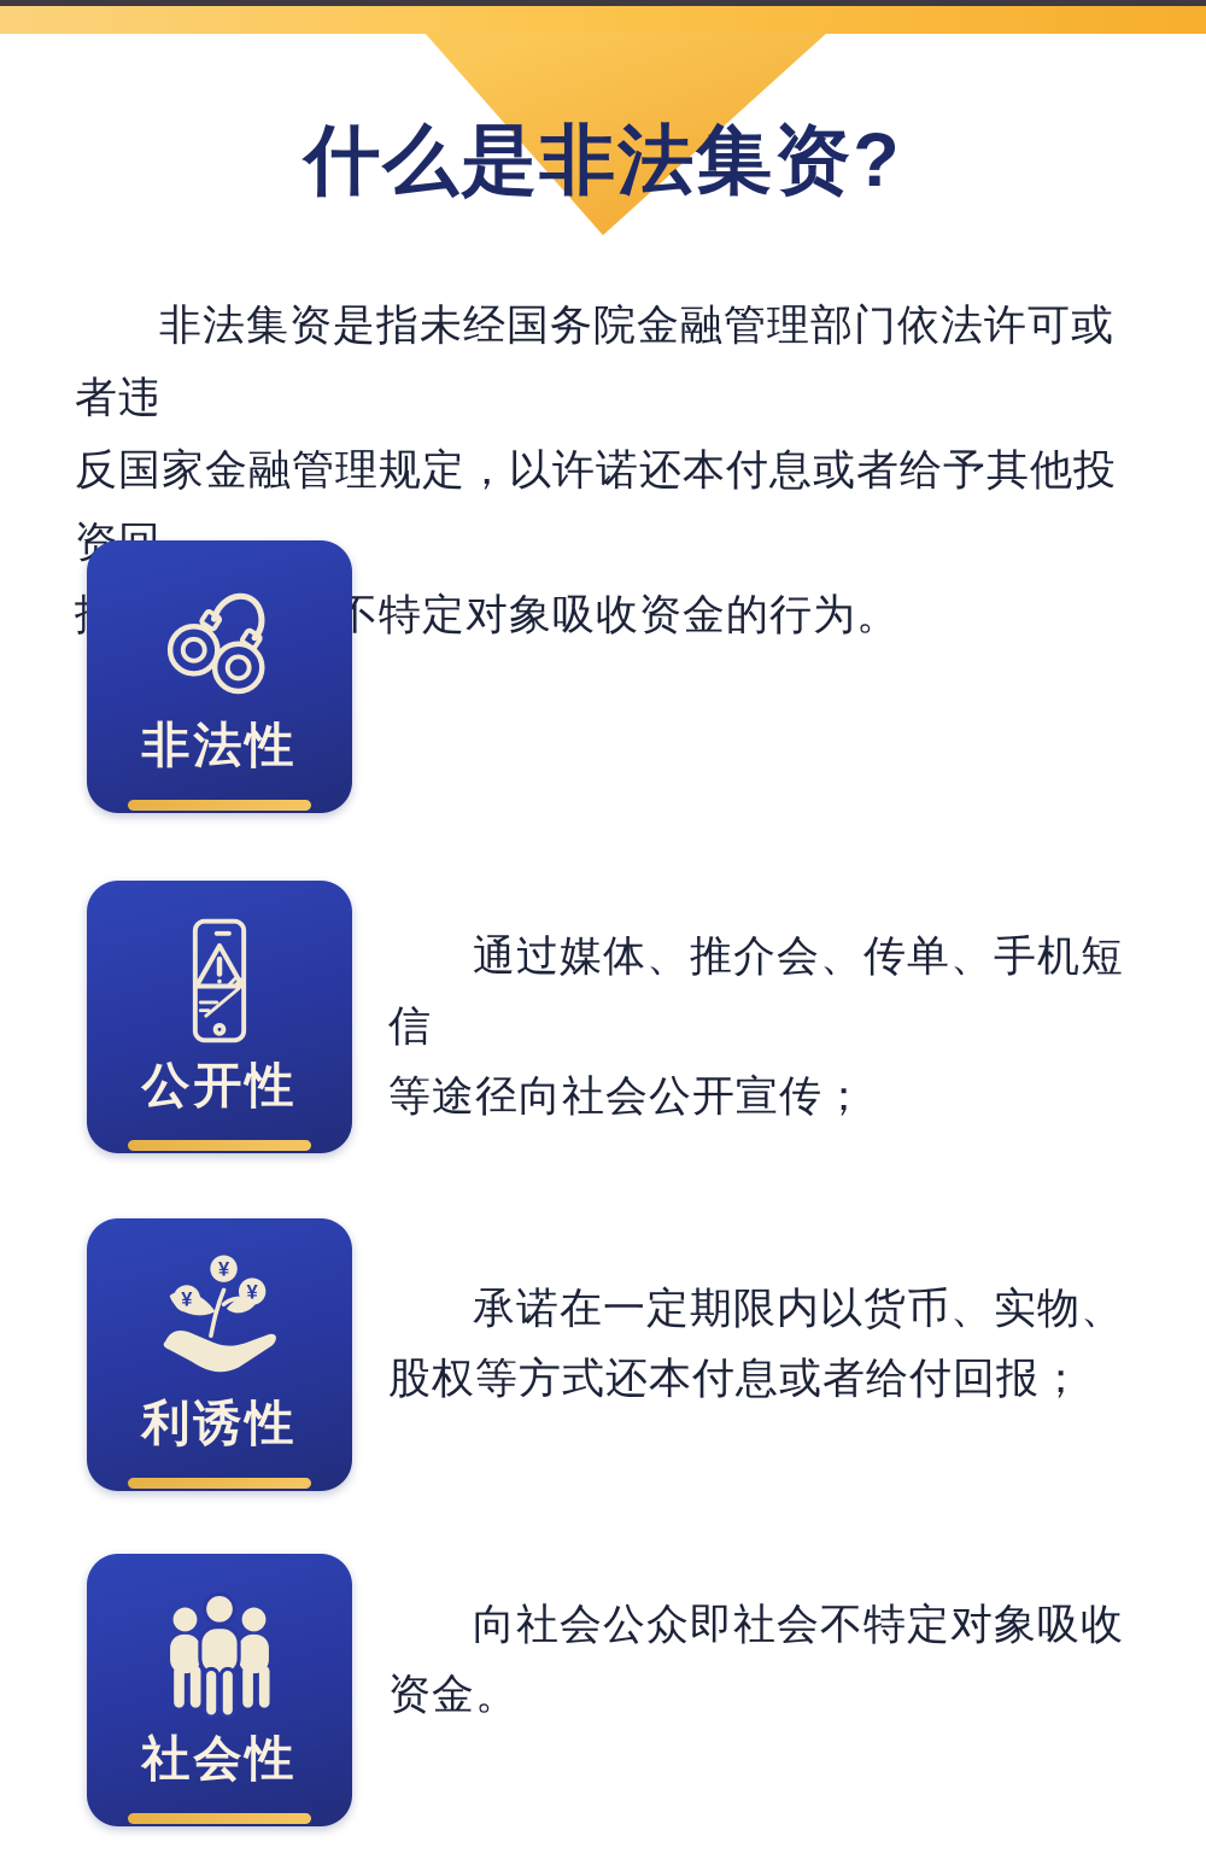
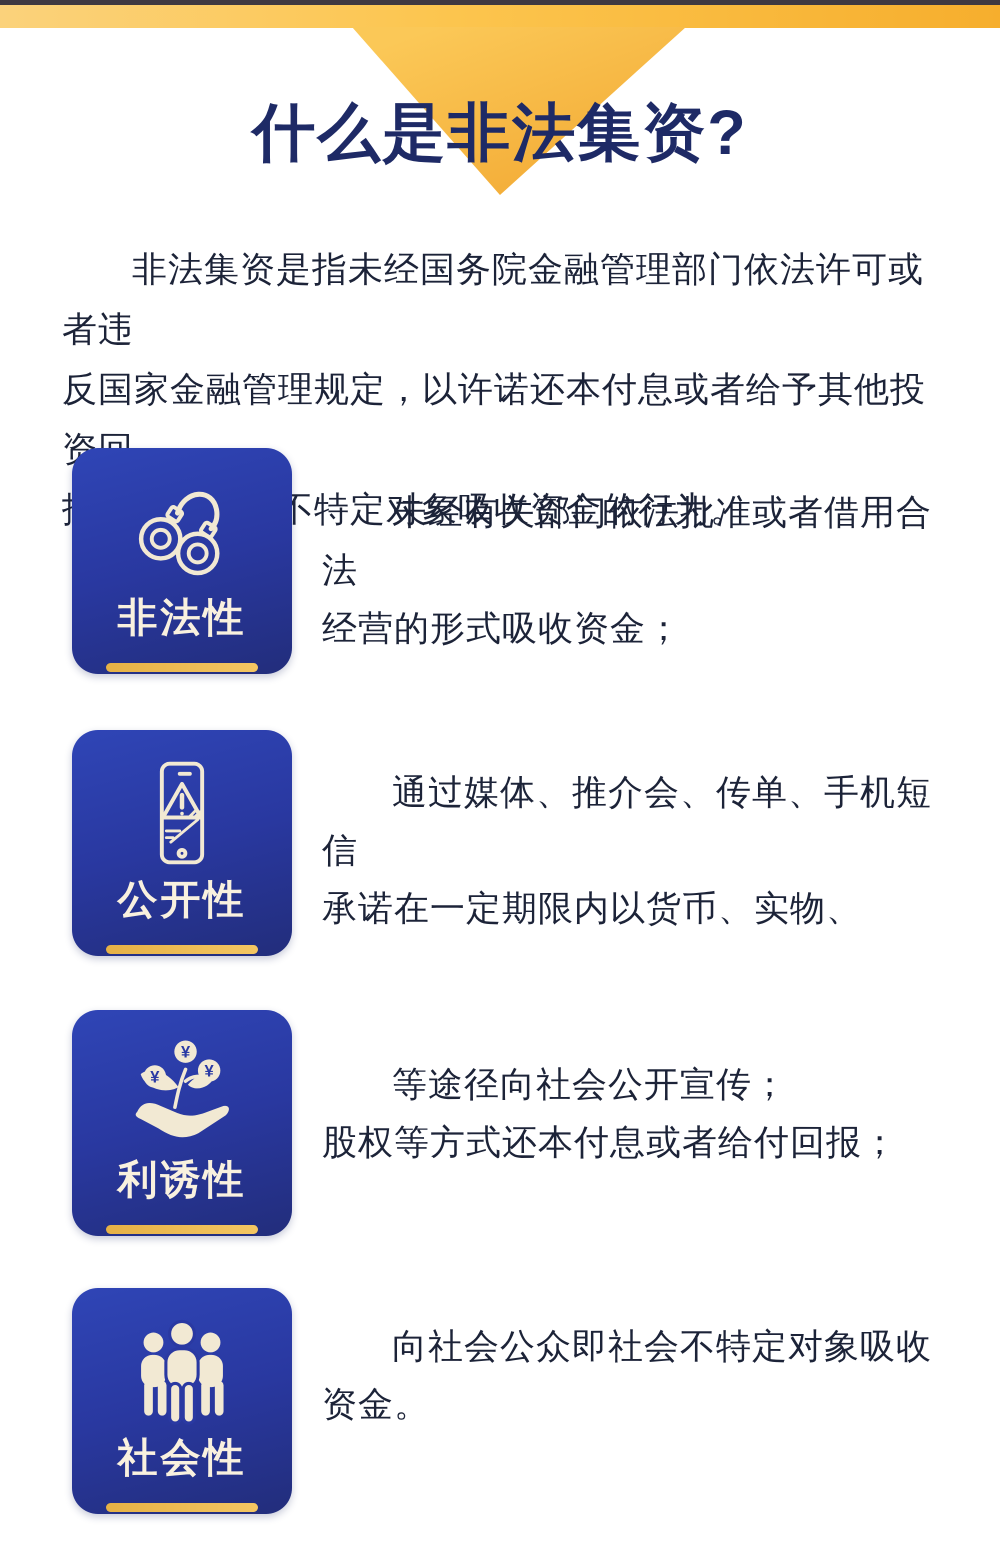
  什么是非法集资?
  非法集资是指未经国务院金融管理部门依法许可或者违
  反国家金融管理规定，以许诺还本付息或者给予其他投资
  非法性
+ 未经有关部门依法批准或者借用合法
+ 经营的形式吸收资金；
  公开性
  通过媒体、推介会、传单、手机短信
- 等途径向社会公开宣传；
+ 承诺在一定期限内以货币、实物、
  ¥
  ¥
  ¥
  利诱性
- 承诺在一定期限内以货币、实物、
+ 等途径向社会公开宣传；
  股权等方式还本付息或者给付回报；
  社会性
  向社会公众即社会不特定对象吸收
  资金。
